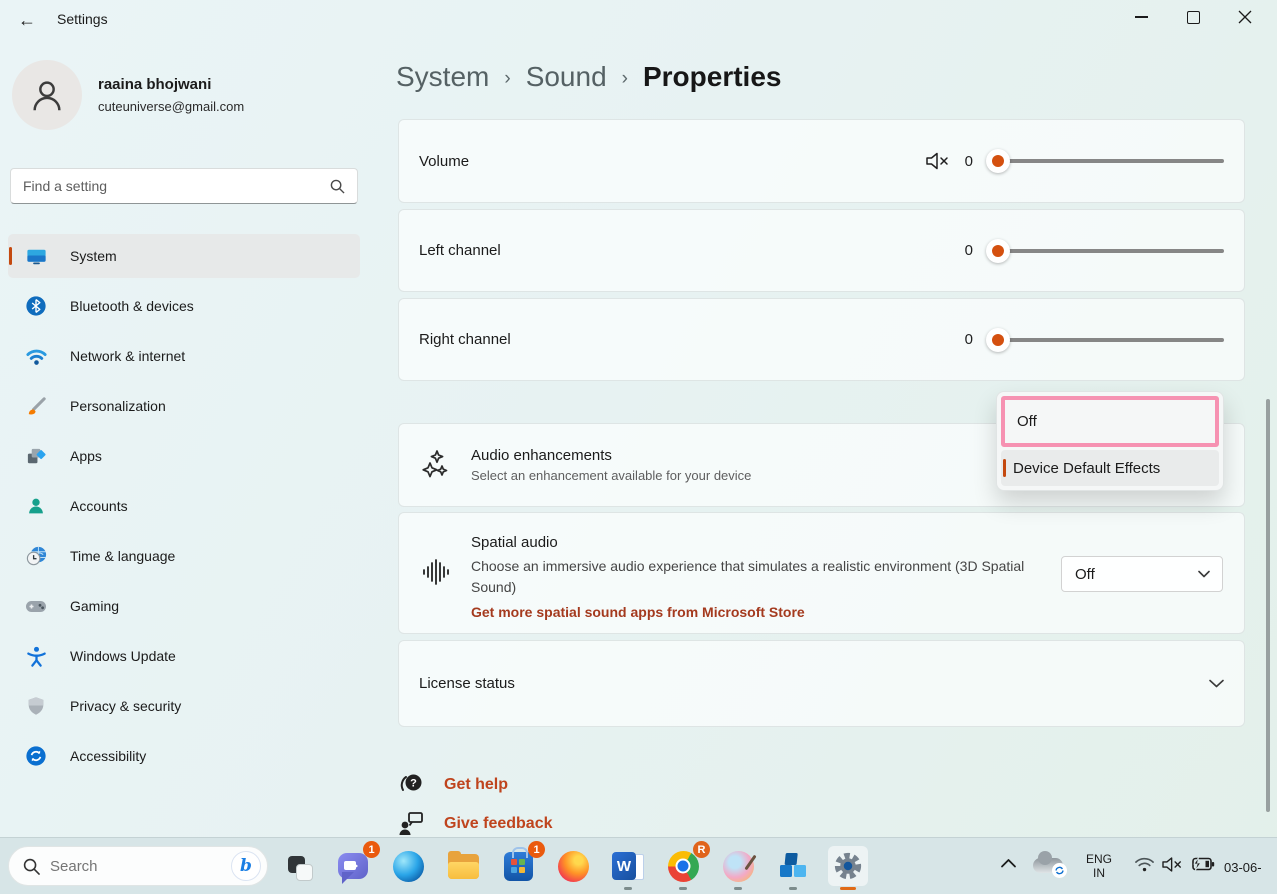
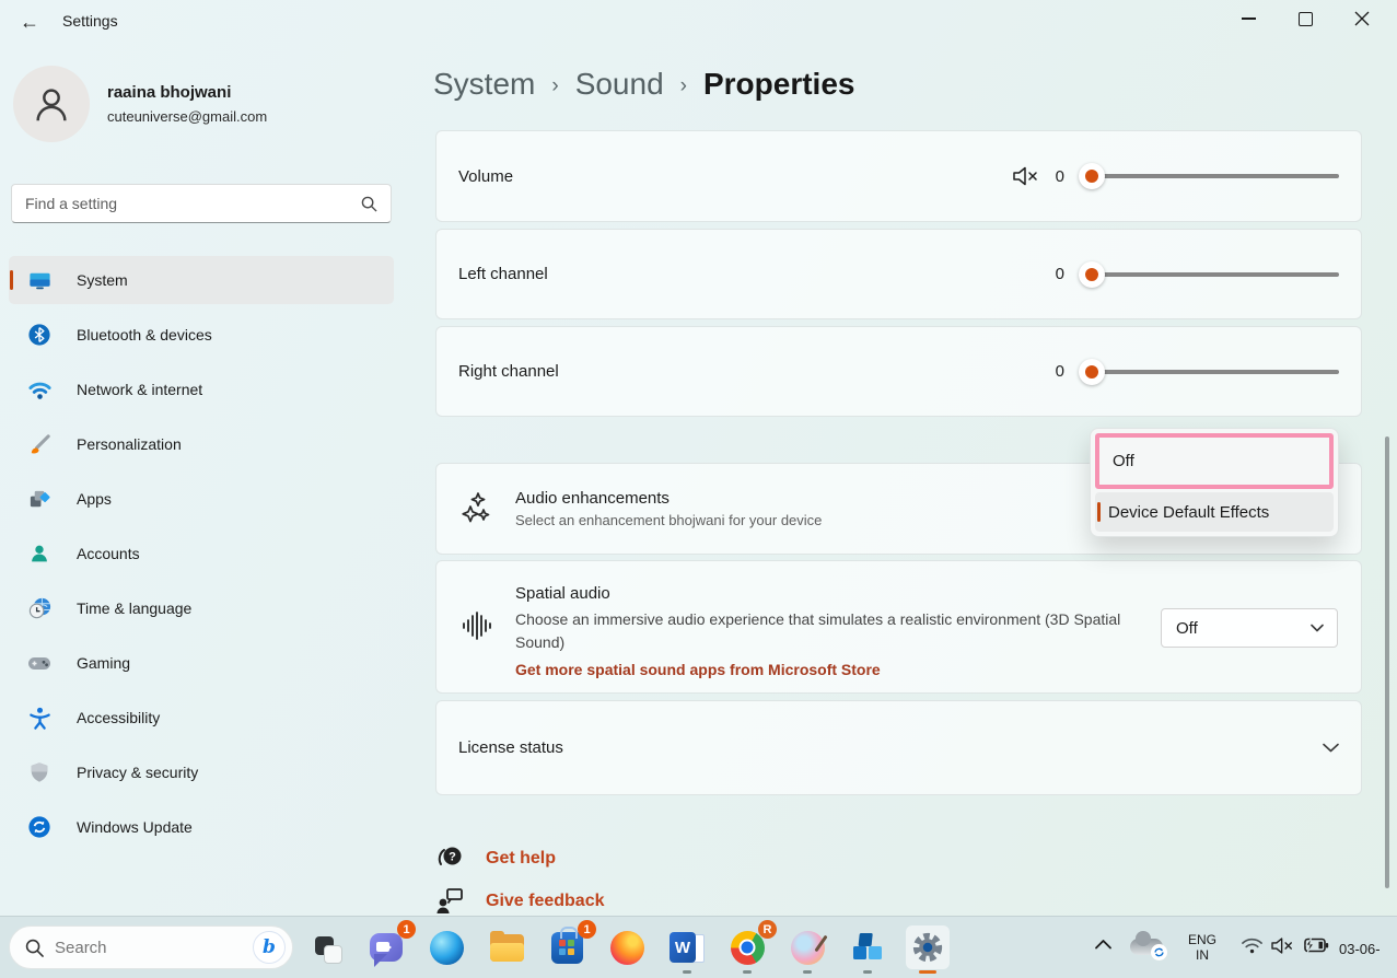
  ←
  Settings
  raaina bhojwani
  cuteuniverse@gmail.com
  Find a setting
  System
  Bluetooth & devices
  Network & internet
  Personalization
  Apps
  Accounts
  Time & language
  Gaming
- Windows Update
+ Accessibility
  Privacy & security
- Accessibility
+ Windows Update
  System
  ›
  Sound
  ›
  Properties
  Volume
  0
  Left channel
  0
  Right channel
  0
  Audio enhancements
- Select an enhancement available for your device
+ Select an enhancement bhojwani for your device
  Off
  Device Default Effects
  Spatial audio
  Choose an immersive audio experience that simulates a realistic environment (3D Spatial Sound)
  Get more spatial sound apps from Microsoft Store
  Off
  License status
  ?
  Get help
  Give feedback
  Search
  b
  1
  1
  W
  R
  ENG
  IN
  03-06-
